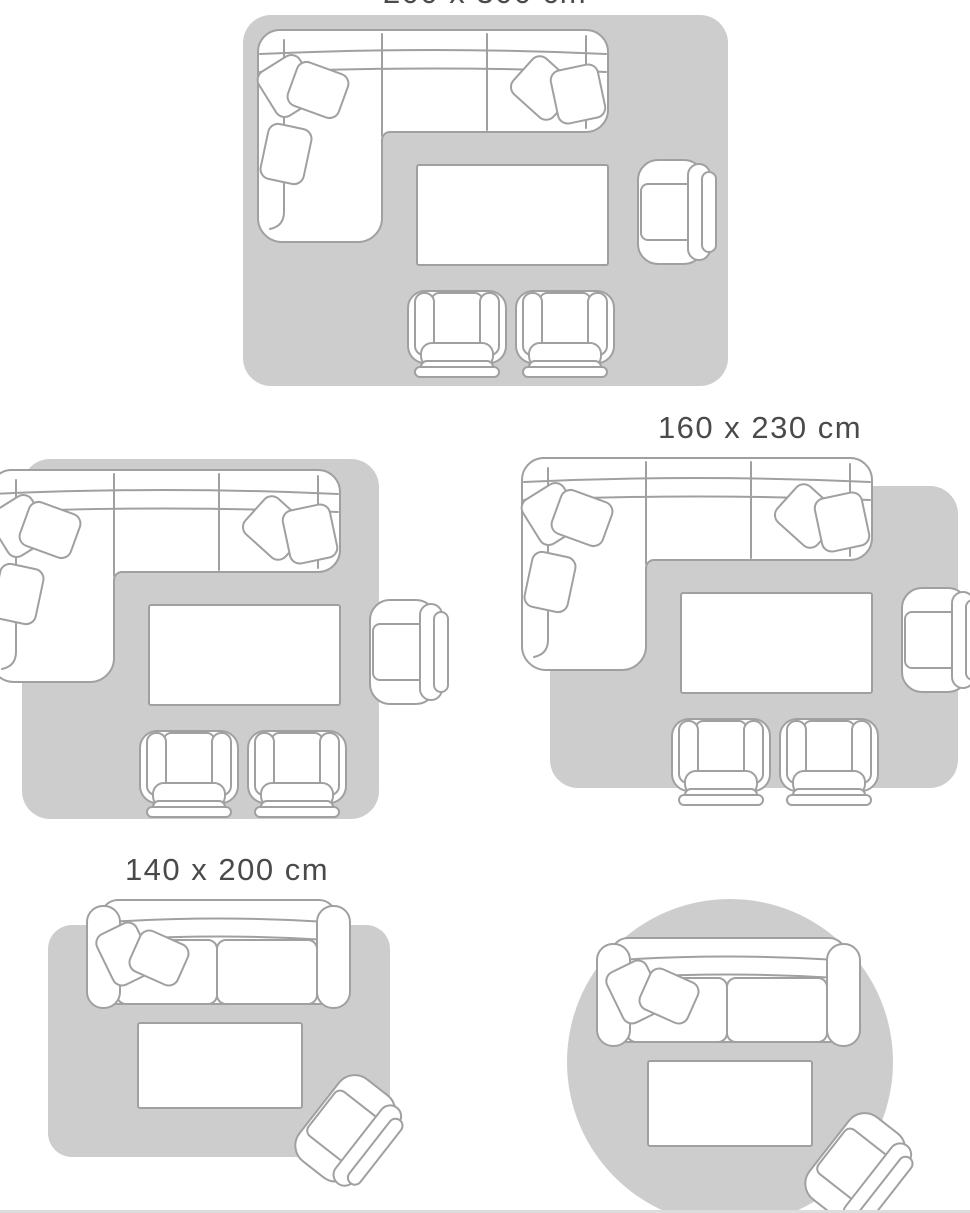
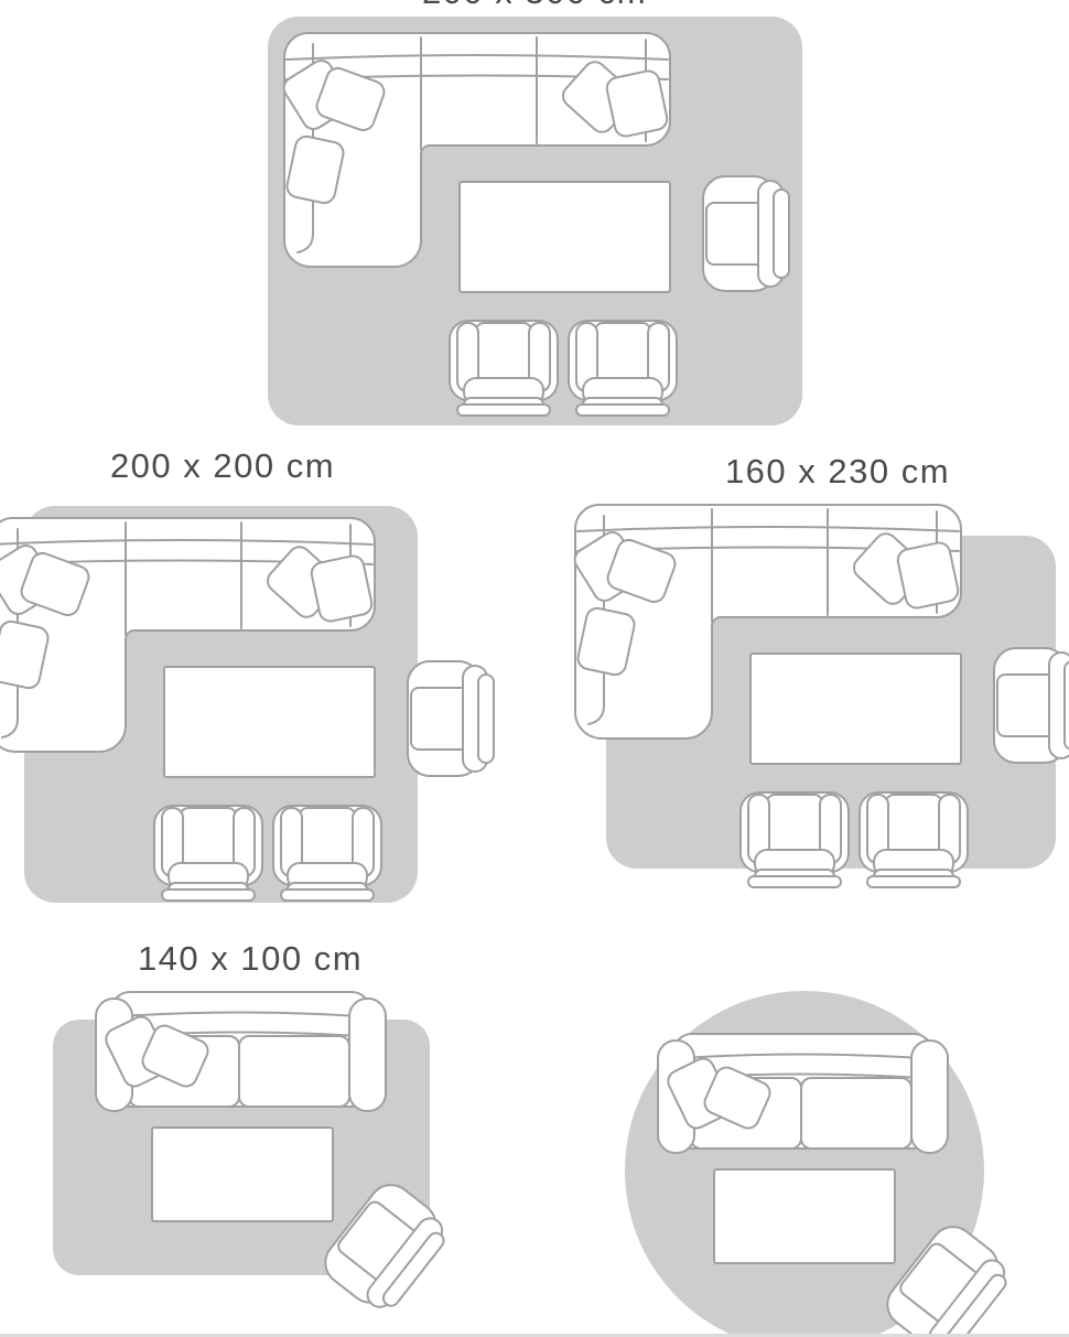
+ 200 x 200 cm
  160 x 230 cm
- 140 x 200 cm
+ 140 x 100 cm
